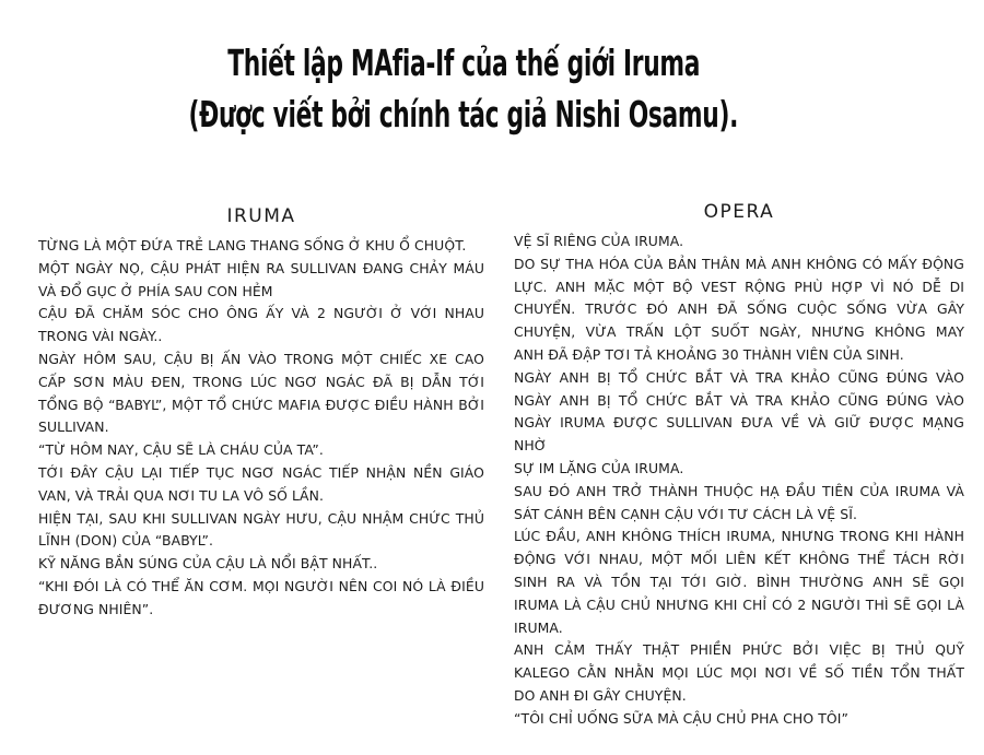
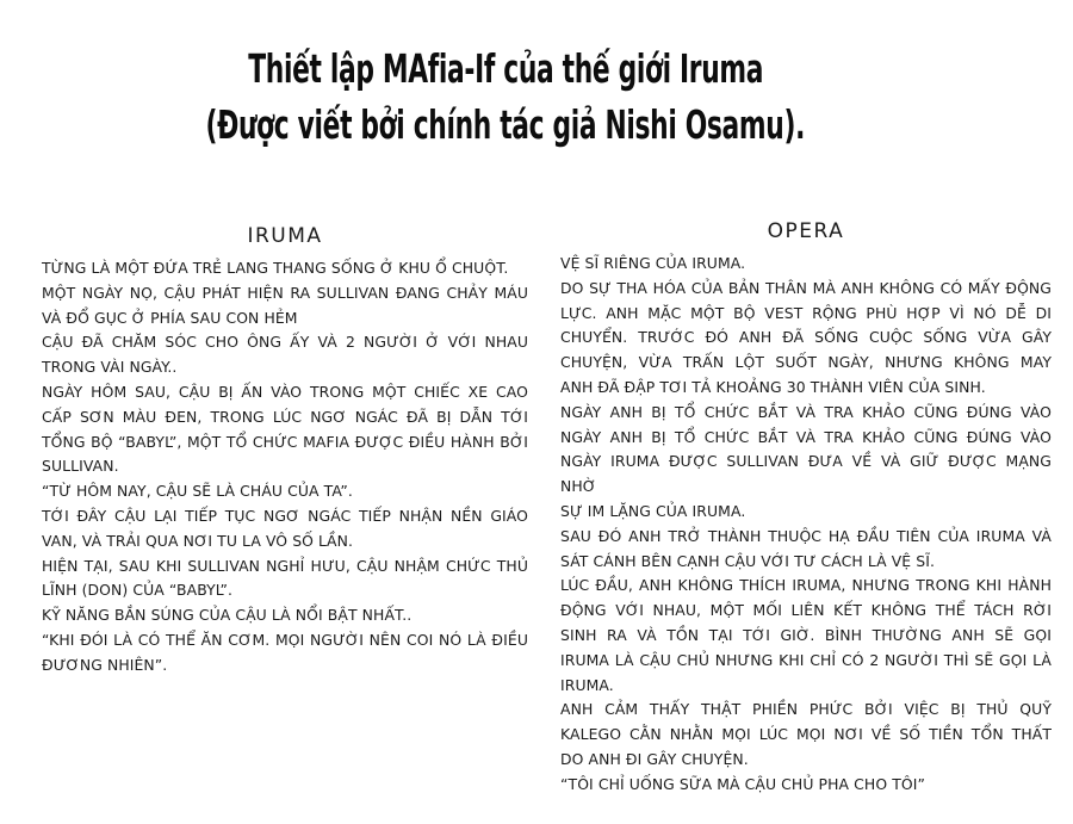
  Thiết lập MAfia-If của thế giới Iruma
  (Được viết bởi chính tác giả Nishi Osamu).
  IRUMA
  TỪNG LÀ MỘT ĐỨA TRẺ LANG THANG SỐNG Ở KHU Ổ CHUỘT.
  MỘT NGÀY NỌ, CẬU PHÁT HIỆN RA SULLIVAN ĐANG CHẢY MÁU
  VÀ ĐỔ GỤC Ở PHÍA SAU CON HẺM
  CẬU ĐÃ CHĂM SÓC CHO ÔNG ẤY VÀ 2 NGƯỜI Ở VỚI NHAU
  TRONG VÀI NGÀY..
  NGÀY HÔM SAU, CẬU BỊ ẤN VÀO TRONG MỘT CHIẾC XE CAO
  CẤP SƠN MÀU ĐEN, TRONG LÚC NGƠ NGÁC ĐÃ BỊ DẪN TỚI
  TỔNG BỘ “BABYL”, MỘT TỔ CHỨC MAFIA ĐƯỢC ĐIỀU HÀNH BỞI
  SULLIVAN.
  “TỪ HÔM NAY, CẬU SẼ LÀ CHÁU CỦA TA”.
  TỚI ĐÂY CẬU LẠI TIẾP TỤC NGƠ NGÁC TIẾP NHẬN NỀN GIÁO
  VAN, VÀ TRẢI QUA NƠI TU LA VÔ SỐ LẦN.
- HIỆN TẠI, SAU KHI SULLIVAN NGÀY HƯU, CẬU NHẬM CHỨC THỦ
+ HIỆN TẠI, SAU KHI SULLIVAN NGHỈ HƯU, CẬU NHẬM CHỨC THỦ
  LĨNH (DON) CỦA “BABYL”.
  KỸ NĂNG BẮN SÚNG CỦA CẬU LÀ NỔI BẬT NHẤT..
  “KHI ĐÓI LÀ CÓ THỂ ĂN CƠM. MỌI NGƯỜI NÊN COI NÓ LÀ ĐIỀU
  ĐƯƠNG NHIÊN”.
  OPERA
  VỆ SĨ RIÊNG CỦA IRUMA.
  DO SỰ THA HÓA CỦA BẢN THÂN MÀ ANH KHÔNG CÓ MẤY ĐỘNG
  LỰC. ANH MẶC MỘT BỘ VEST RỘNG PHÙ HỢP VÌ NÓ DỄ DI
  CHUYỂN. TRƯỚC ĐÓ ANH ĐÃ SỐNG CUỘC SỐNG VỪA GÂY
  CHUYỆN, VỪA TRẤN LỘT SUỐT NGÀY, NHƯNG KHÔNG MAY
  ANH ĐÃ ĐẬP TƠI TẢ KHOẢNG 30 THÀNH VIÊN CỦA SINH.
  NGÀY ANH BỊ TỔ CHỨC BẮT VÀ TRA KHẢO CŨNG ĐÚNG VÀO
  NGÀY ANH BỊ TỔ CHỨC BẮT VÀ TRA KHẢO CŨNG ĐÚNG VÀO
  NGÀY IRUMA ĐƯỢC SULLIVAN ĐƯA VỀ VÀ GIỮ ĐƯỢC MẠNG NHỜ
  SỰ IM LẶNG CỦA IRUMA.
  SAU ĐÓ ANH TRỞ THÀNH THUỘC HẠ ĐẦU TIÊN CỦA IRUMA VÀ
  SÁT CÁNH BÊN CẠNH CẬU VỚI TƯ CÁCH LÀ VỆ SĨ.
  LÚC ĐẦU, ANH KHÔNG THÍCH IRUMA, NHƯNG TRONG KHI HÀNH
  ĐỘNG VỚI NHAU, MỘT MỐI LIÊN KẾT KHÔNG THỂ TÁCH RỜI
  SINH RA VÀ TỒN TẠI TỚI GIỜ. BÌNH THƯỜNG ANH SẼ GỌI
  IRUMA LÀ CẬU CHỦ NHƯNG KHI CHỈ CÓ 2 NGƯỜI THÌ SẼ GỌI LÀ
  IRUMA.
  ANH CẢM THẤY THẬT PHIỀN PHỨC BỞI VIỆC BỊ THỦ QUỸ
  KALEGO CẰN NHẰN MỌI LÚC MỌI NƠI VỀ SỐ TIỀN TỔN THẤT
  DO ANH ĐI GÂY CHUYỆN.
  “TÔI CHỈ UỐNG SỮA MÀ CẬU CHỦ PHA CHO TÔI”
